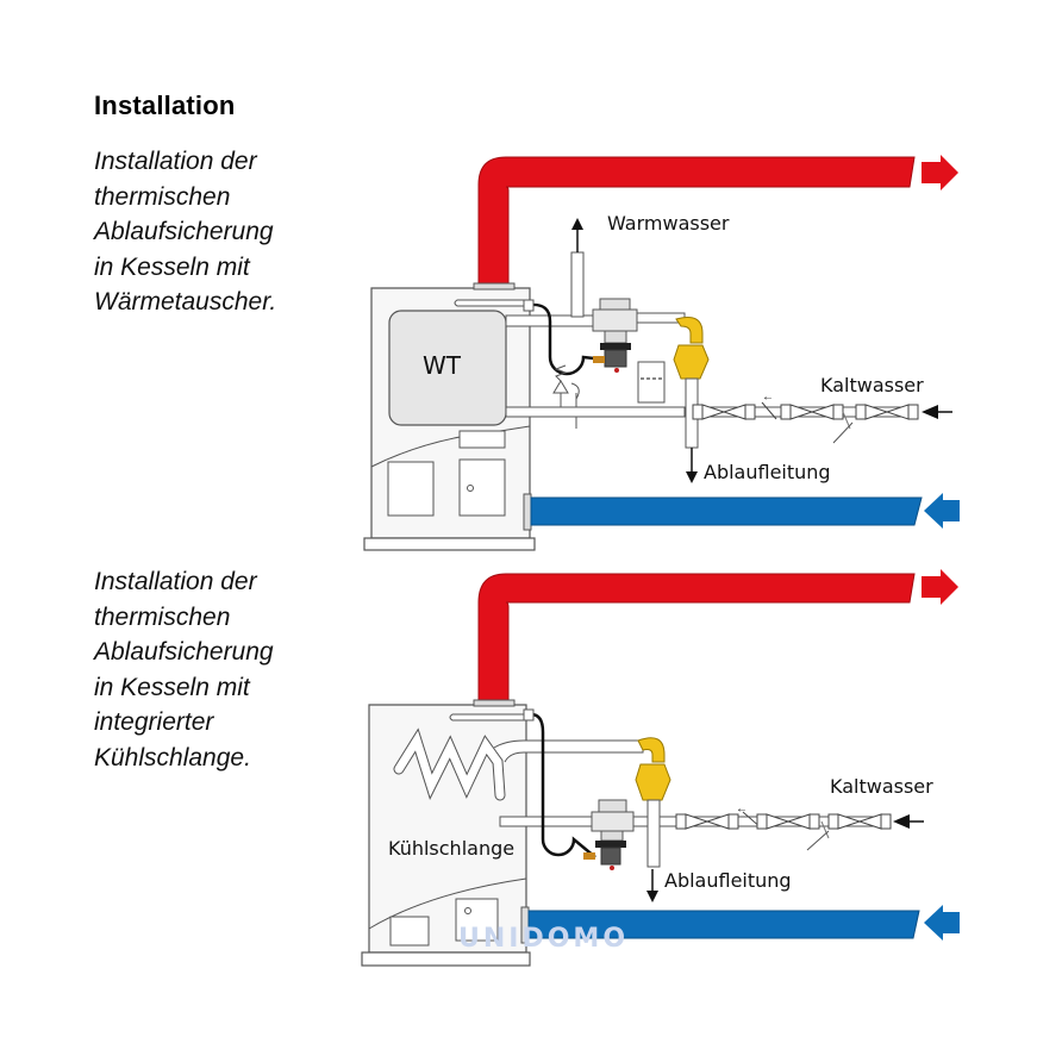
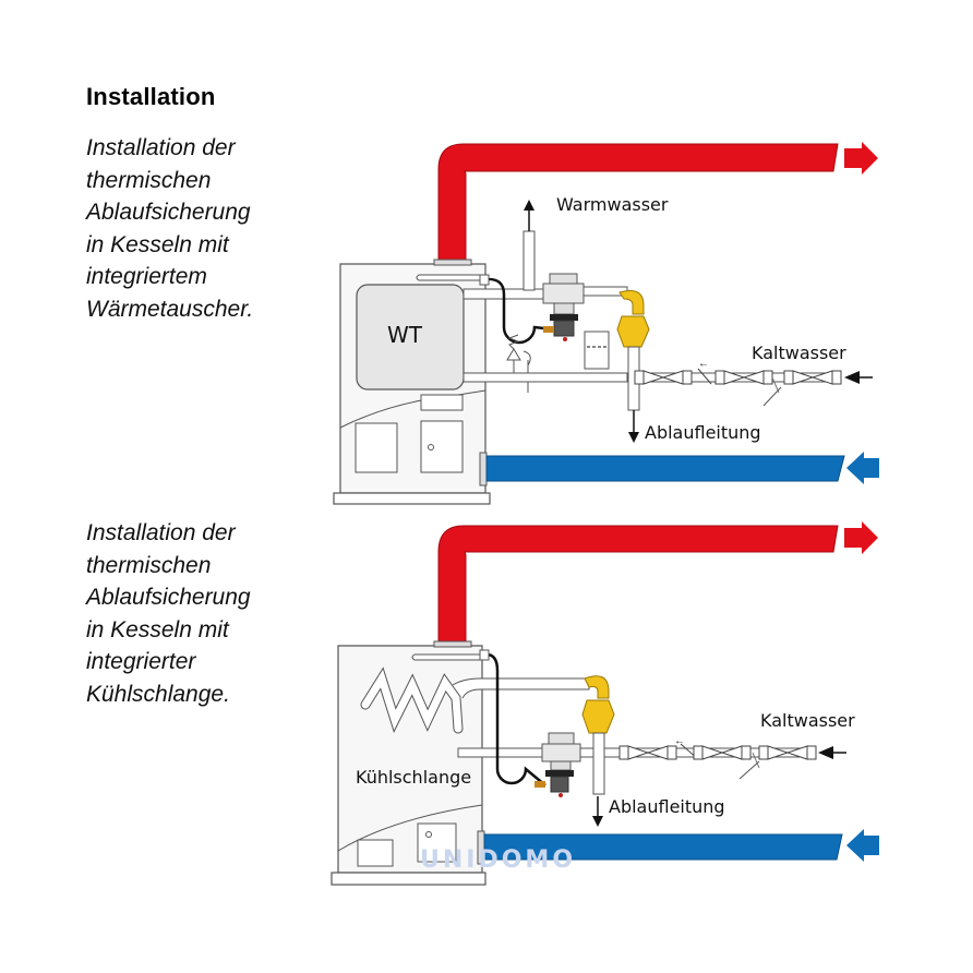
  Installation
  Installation der
  thermischen
  Ablaufsicherung
  in Kesseln mit
+ integriertem
  Wärmetauscher.
  Installation der
  thermischen
  Ablaufsicherung
  in Kesseln mit
  integrierter
  Kühlschlange.
  WT
  Warmwasser
  Ablaufleitung
  ←
  Kaltwasser
  Kühlschlange
  Ablaufleitung
  ←
  Kaltwasser
  UNIDOMO
